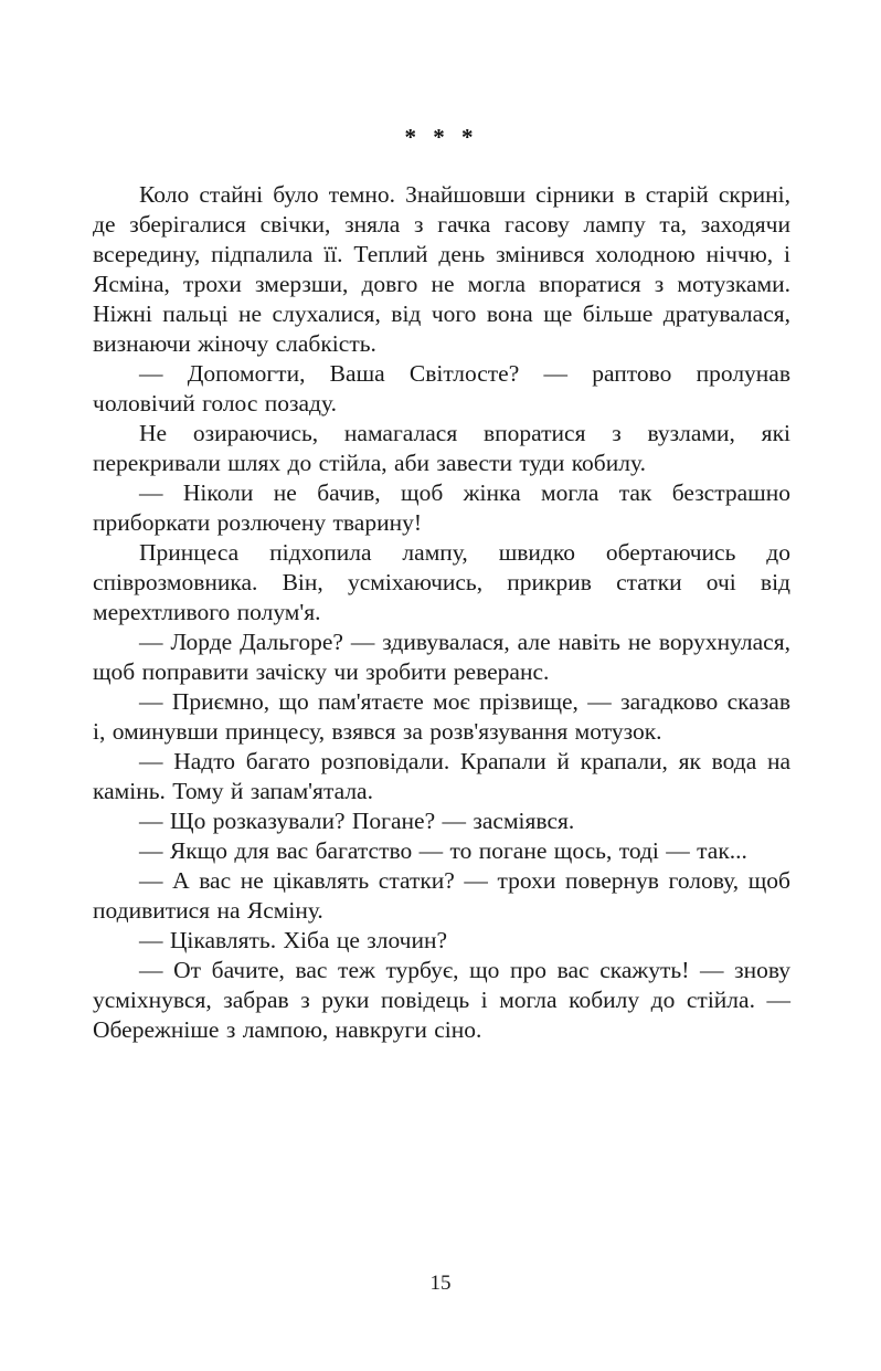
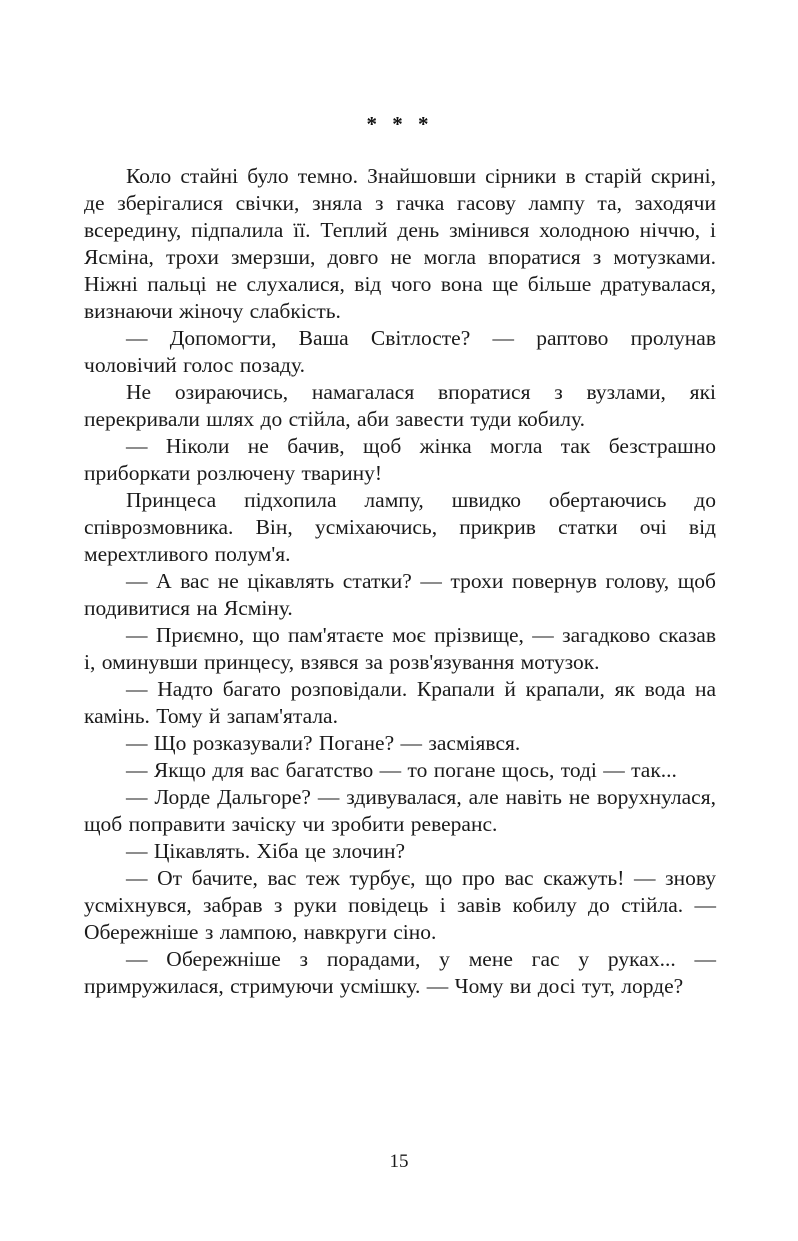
  * * *
  Коло стайні було темно. Знайшовши сірники в старій скрині, де зберігалися свічки, зняла з гачка гасову лампу та, заходячи всередину, підпалила її. Теплий день змінився холодною ніччю, і Ясміна, трохи змерзши, довго не могла впоратися з мотузками. Ніжні пальці не слухалися, від чого вона ще більше дратувалася, визнаючи жіночу слабкість.
  — Допомогти, Ваша Світлосте? — раптово пролунав чоловічий голос позаду.
  Не озираючись, намагалася впоратися з вузлами, які перекривали шлях до стійла, аби завести туди кобилу.
  — Ніколи не бачив, щоб жінка могла так безстрашно приборкати розлючену тварину!
  Принцеса підхопила лампу, швидко обертаючись до співрозмовника. Він, усміхаючись, прикрив статки очі від мерехтливого полум'я.
- — Лорде Дальгоре? — здивувалася, але навіть не ворухнулася, щоб поправити зачіску чи зробити реверанс.
+ — А вас не цікавлять статки? — трохи повернув голову, щоб подивитися на Ясміну.
  — Приємно, що пам'ятаєте моє прізвище, — загадково сказав і, оминувши принцесу, взявся за розв'язування мотузок.
  — Надто багато розповідали. Крапали й крапали, як вода на камінь. Тому й запам'ятала.
  — Що розказували? Погане? — засміявся.
  — Якщо для вас багатство — то погане щось, тоді — так...
- — А вас не цікавлять статки? — трохи повернув голову, щоб подивитися на Ясміну.
+ — Лорде Дальгоре? — здивувалася, але навіть не ворухнулася, щоб поправити зачіску чи зробити реверанс.
  — Цікавлять. Хіба це злочин?
- — От бачите, вас теж турбує, що про вас скажуть! — знову усміхнувся, забрав з руки повідець і могла кобилу до стійла. — Обережніше з лампою, навкруги сіно.
+ — От бачите, вас теж турбує, що про вас скажуть! — знову усміхнувся, забрав з руки повідець і завів кобилу до стійла. — Обережніше з лампою, навкруги сіно.
+ — Обережніше з порадами, у мене гас у руках... — примружилася, стримуючи усмішку. — Чому ви досі тут, лорде?
  15
